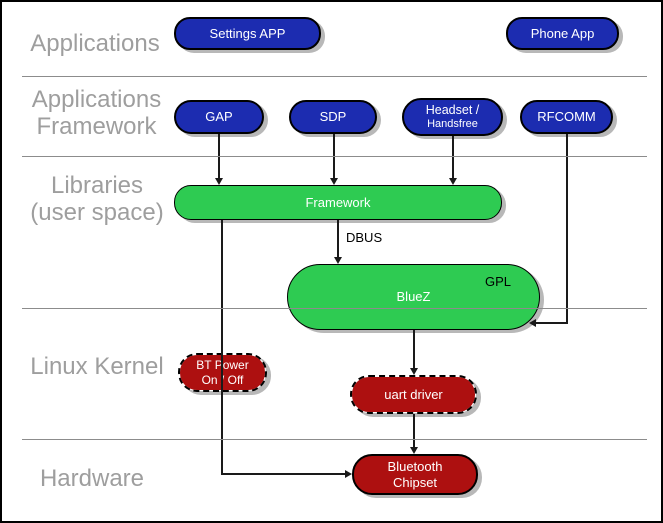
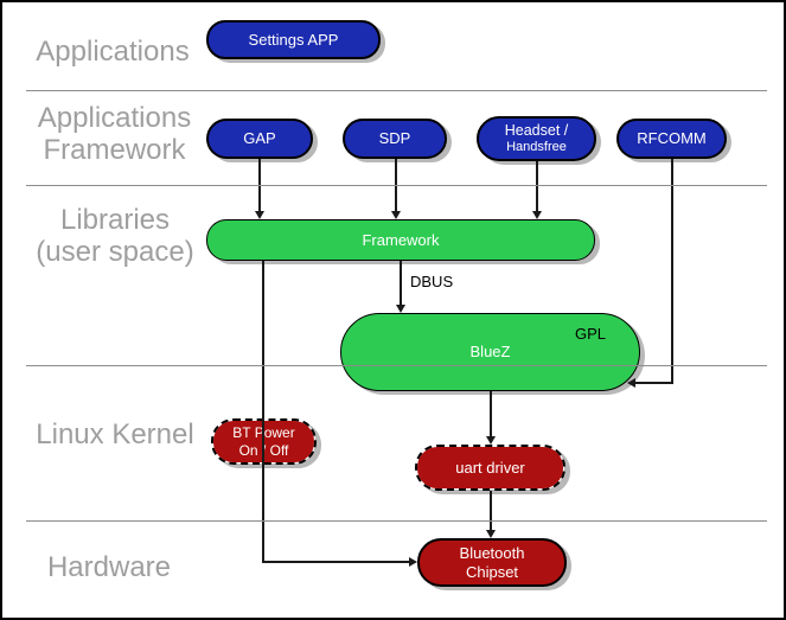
  Applications
  Applications
  Framework
  Libraries
  (user space)
  Linux Kernel
  Hardware
  Settings APP
- Phone App
  GAP
  SDP
  Headset /
  Handsfree
  RFCOMM
  Framework
  GPL
  BlueZ
  BT Power
  On Off
  uart driver
  Bluetooth
  Chipset
  DBUS
